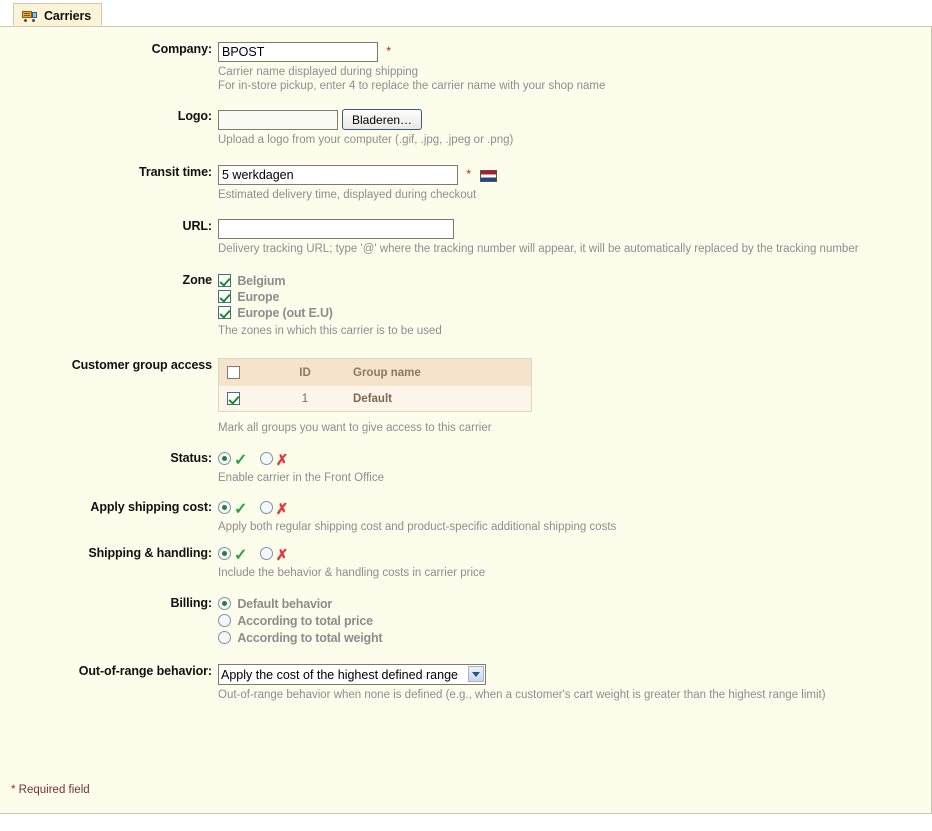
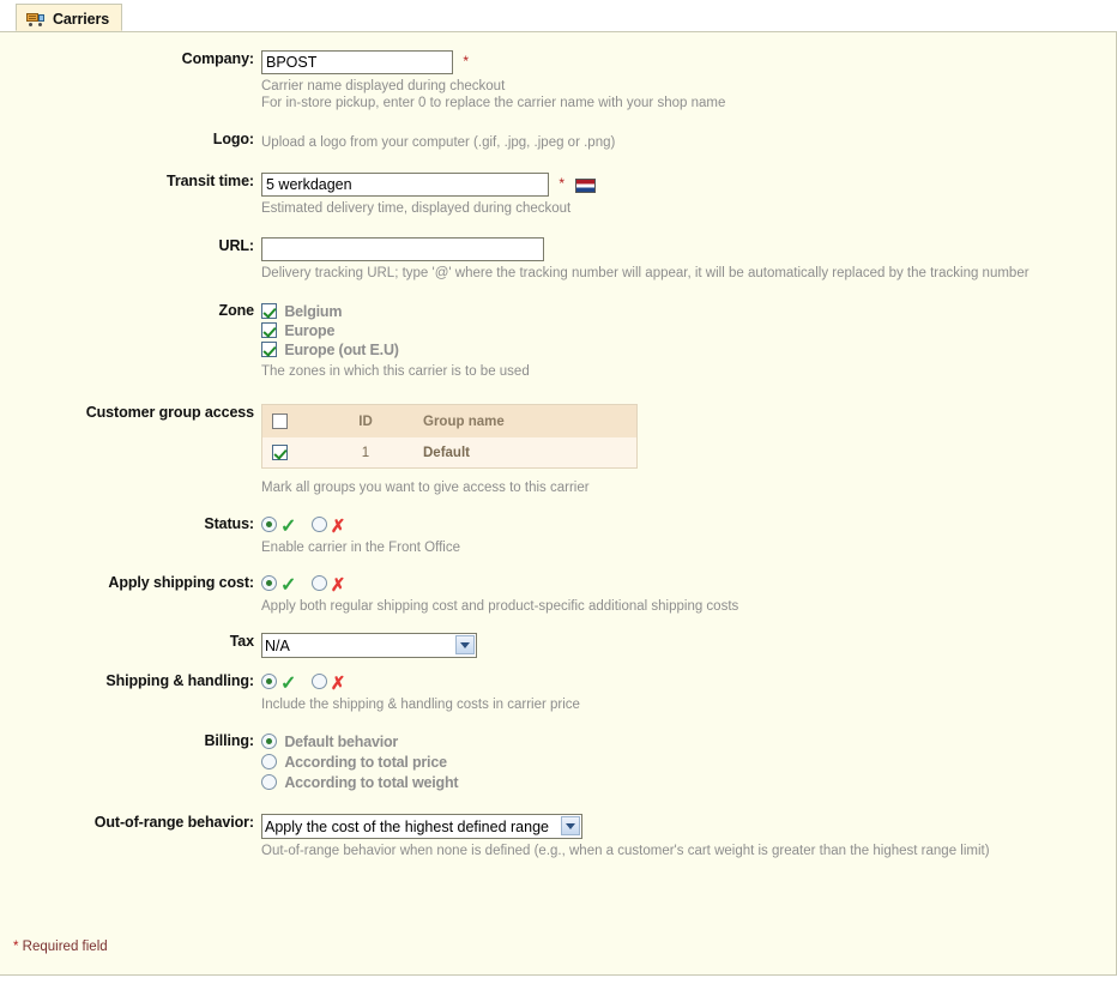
  Carriers
  Company:
  BPOST *
- Carrier name displayed during shipping
+ Carrier name displayed during checkout
- For in-store pickup, enter 4 to replace the carrier name with your shop name
+ For in-store pickup, enter 0 to replace the carrier name with your shop name
  Logo:
- Bladeren…
  Upload a logo from your computer (.gif, .jpg, .jpeg or .png)
  Transit time:
  5 werkdagen *
  Estimated delivery time, displayed during checkout
  URL:
  Delivery tracking URL; type '@' where the tracking number will appear, it will be automatically replaced by the tracking number
  Zone
  Belgium
  Europe
  Europe (out E.U)
  The zones in which this carrier is to be used
  Customer group access
  	ID	Group name
  	1	Default
  Mark all groups you want to give access to this carrier
  Status:
  ✓ ✗
  Enable carrier in the Front Office
  Apply shipping cost:
  ✓ ✗
  Apply both regular shipping cost and product-specific additional shipping costs
+ Tax
+ N/A
  Shipping & handling:
  ✓ ✗
- Include the behavior & handling costs in carrier price
+ Include the shipping & handling costs in carrier price
  Billing:
  Default behavior
  According to total price
  According to total weight
  Out-of-range behavior:
  Apply the cost of the highest defined range
  Out-of-range behavior when none is defined (e.g., when a customer's cart weight is greater than the highest range limit)
  * Required field
